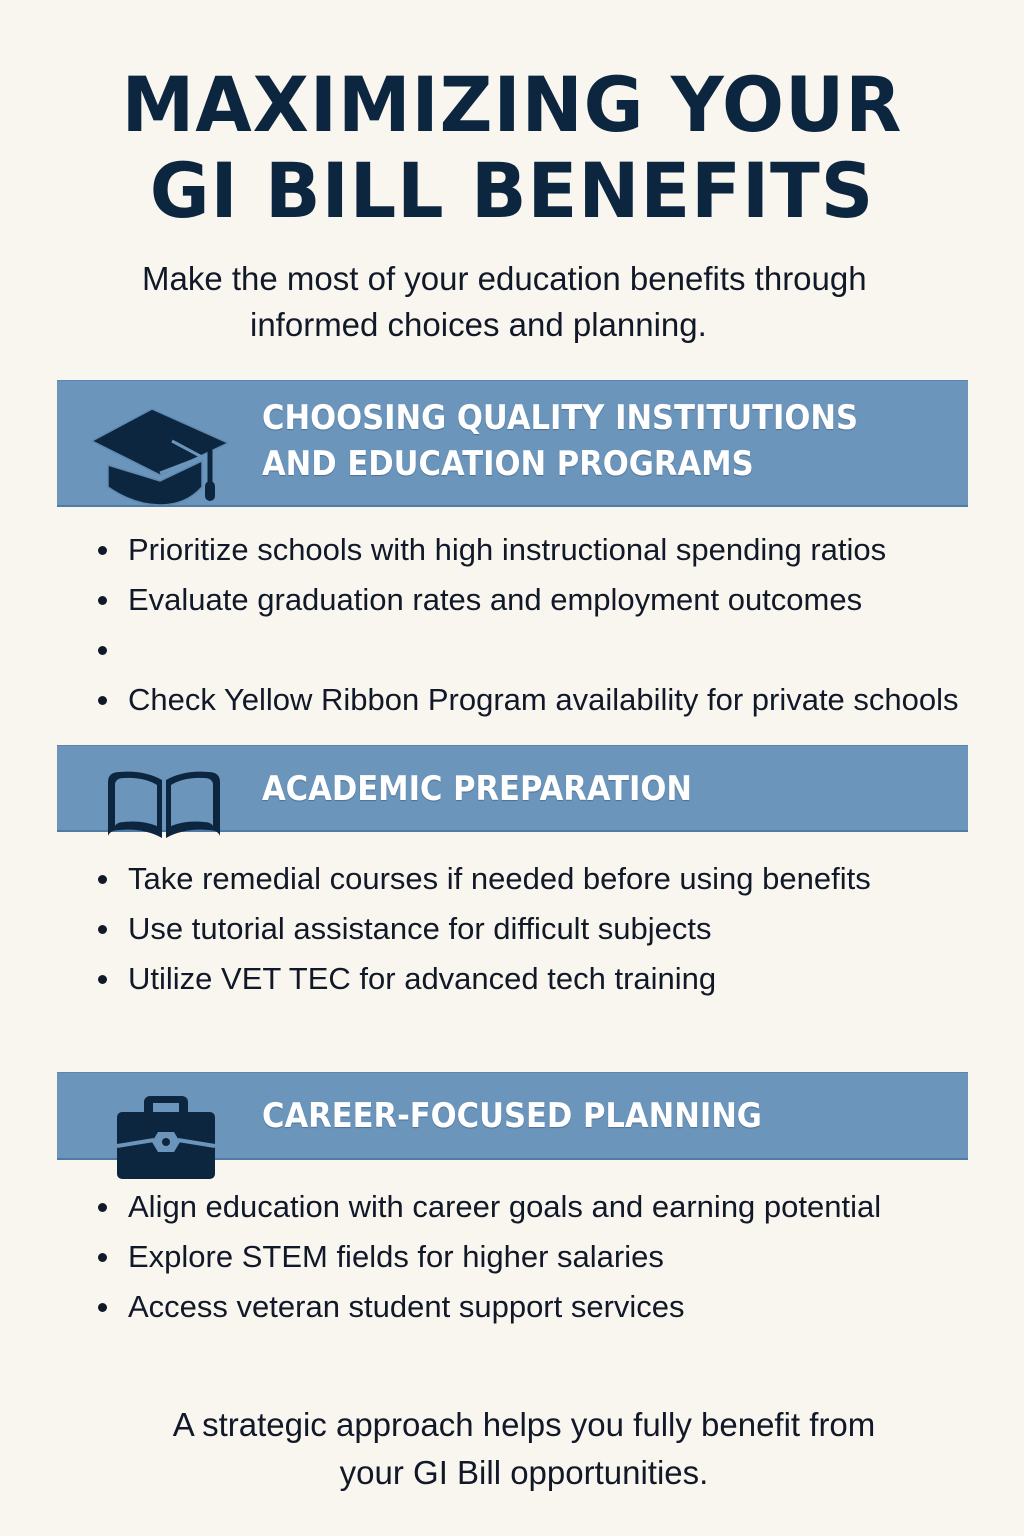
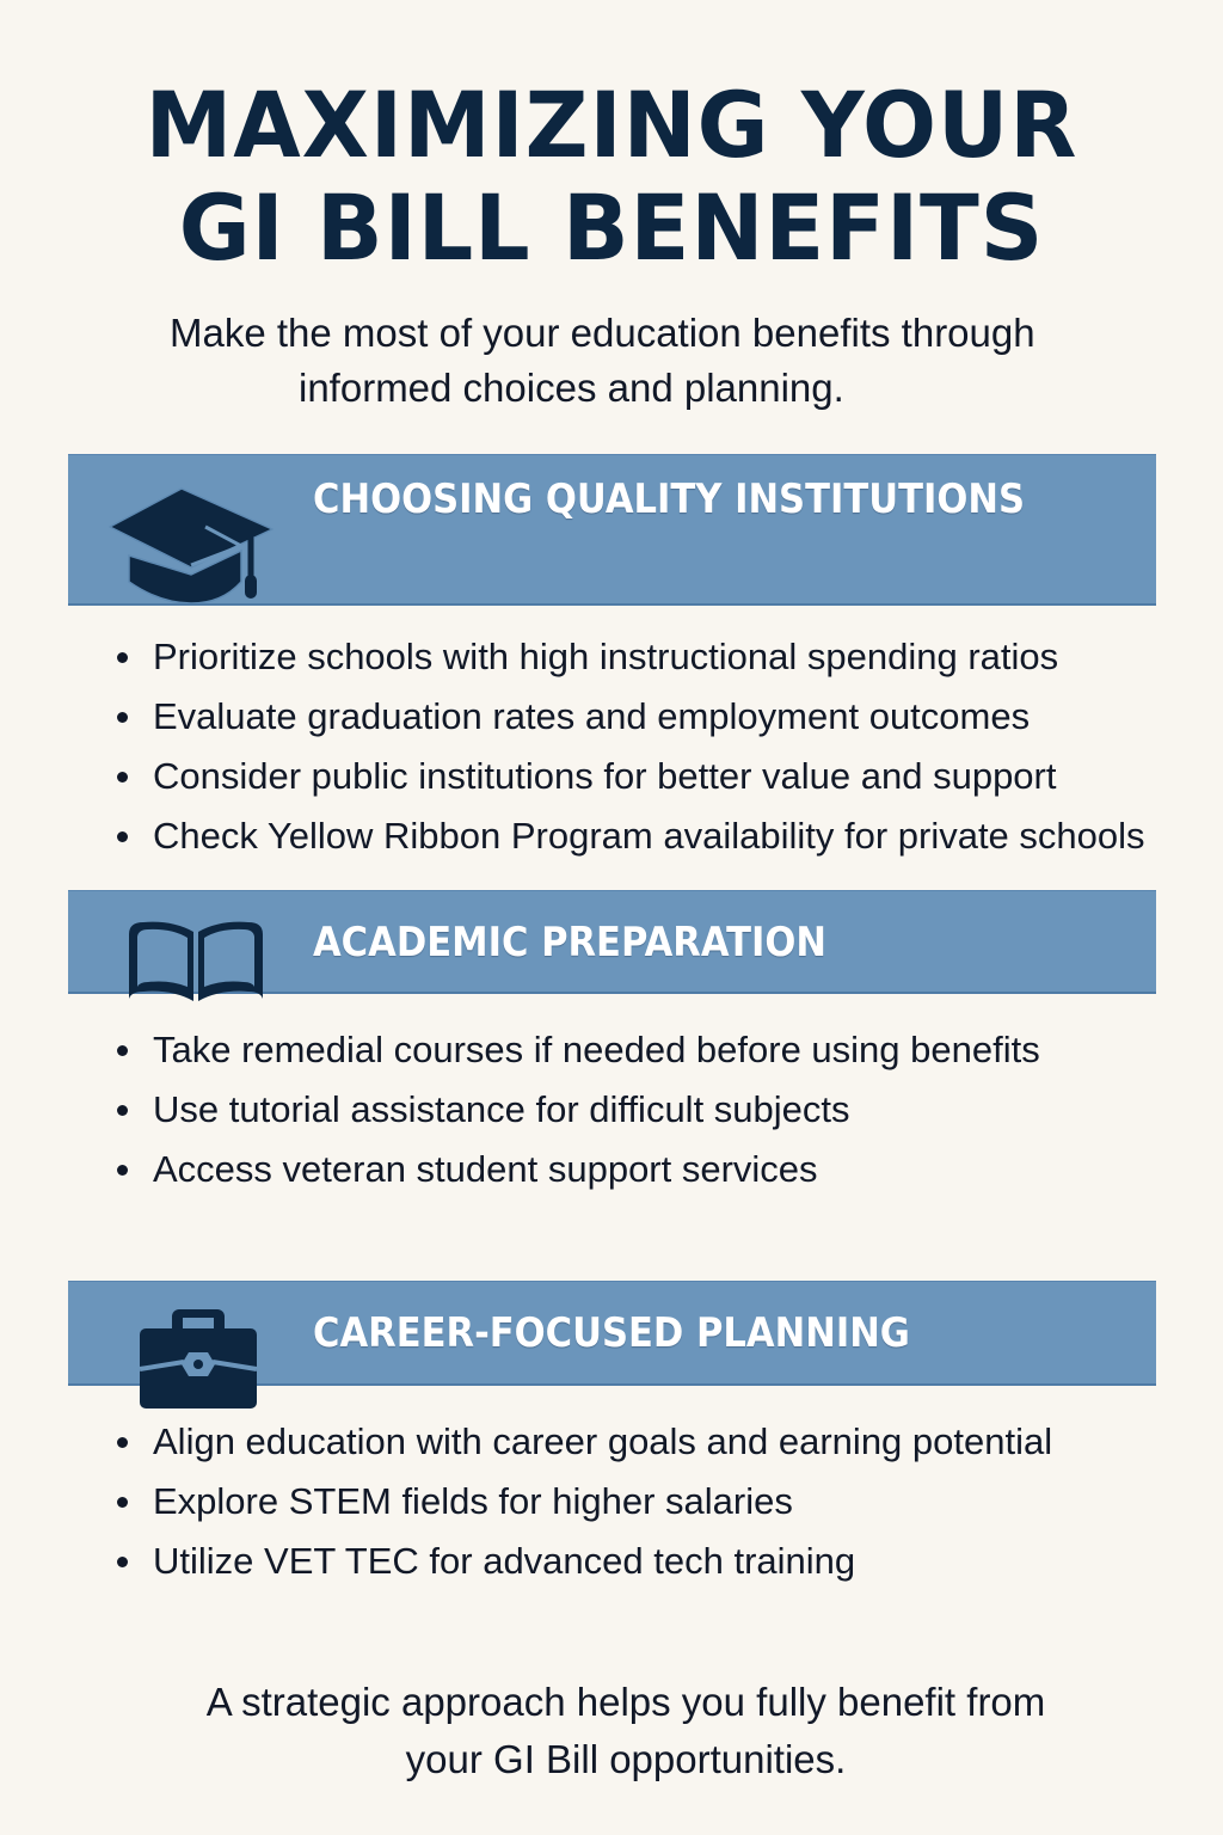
  MAXIMIZING YOUR
  GI BILL BENEFITS
  Make the most of your education benefits through
  informed choices and planning.
  CHOOSING QUALITY INSTITUTIONS
- AND EDUCATION PROGRAMS
  Prioritize schools with high instructional spending ratios
  Evaluate graduation rates and employment outcomes
+ Consider public institutions for better value and support
  Check Yellow Ribbon Program availability for private schools
  ACADEMIC PREPARATION
  Take remedial courses if needed before using benefits
  Use tutorial assistance for difficult subjects
- Utilize VET TEC for advanced tech training
+ Access veteran student support services
  CAREER-FOCUSED PLANNING
  Align education with career goals and earning potential
  Explore STEM fields for higher salaries
- Access veteran student support services
+ Utilize VET TEC for advanced tech training
  A strategic approach helps you fully benefit from
  your GI Bill opportunities.
